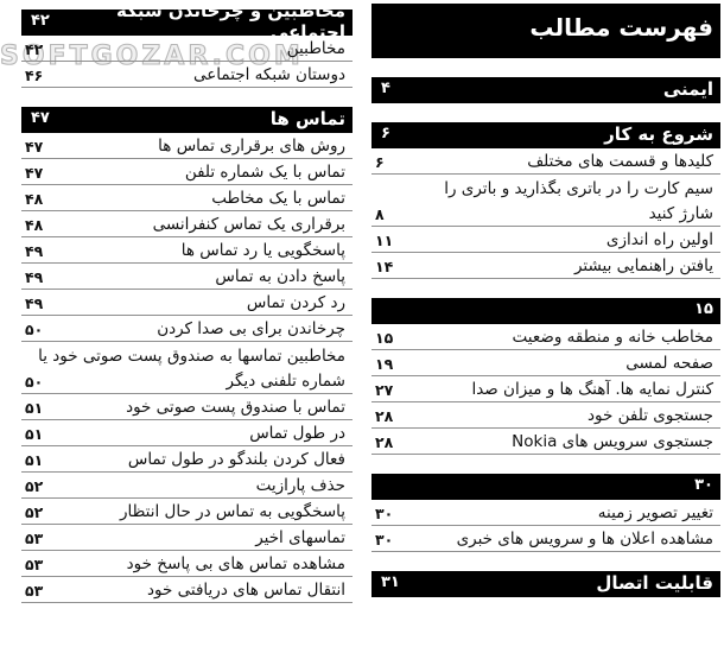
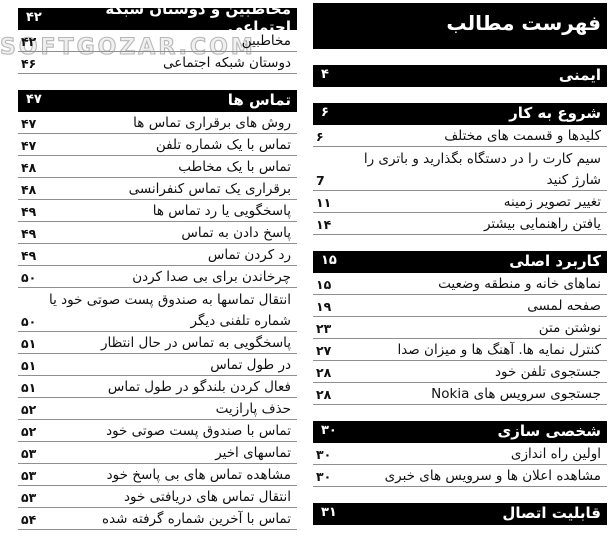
  SOFTGOZAR.COM
  فهرست مطالب
  ایمنی
  ۴
  شروع به کار
  ۶
  کلیدها و قسمت های مختلف
  ۶
- سیم کارت را در باتری بگذارید و باتری را
+ سیم کارت را در دستگاه بگذارید و باتری را
  شارژ کنید
- ۸
+ 7
- اولین راه اندازی
+ تغییر تصویر زمینه
  ۱۱
  یافتن راهنمایی بیشتر
  ۱۴
+ کاربرد اصلی
  ۱۵
- مخاطب خانه و منطقه وضعیت
+ نماهای خانه و منطقه وضعیت
  ۱۵
  صفحه لمسی
  ۱۹
+ نوشتن متن
+ ۲۳
  کنترل نمایه ها. آهنگ ها و میزان صدا
  ۲۷
  جستجوی تلفن خود
  ۲۸
  جستجوی سرویس های Nokia
  ۲۸
+ شخصی سازی
  ۳۰
- تغییر تصویر زمینه
+ اولین راه اندازی
  ۳۰
  مشاهده اعلان ها و سرویس های خبری
  ۳۰
  قابلیت اتصال
  ۳۱
- مخاطبین و چرخاندن شبکه اجتماعی
+ مخاطبین و دوستان شبکه اجتماعی
  ۴۲
  مخاطبین
  ۴۲
  دوستان شبکه اجتماعی
  ۴۶
  تماس ها
  ۴۷
  روش های برقراری تماس ها
  ۴۷
  تماس با یک شماره تلفن
  ۴۷
  تماس با یک مخاطب
  ۴۸
  برقراری یک تماس کنفرانسی
  ۴۸
  پاسخگویی یا رد تماس ها
  ۴۹
  پاسخ دادن به تماس
  ۴۹
  رد کردن تماس
  ۴۹
  چرخاندن برای بی صدا کردن
  ۵۰
- مخاطبین تماسها به صندوق پست صوتی خود یا
+ انتقال تماسها به صندوق پست صوتی خود یا
  شماره تلفنی دیگر
  ۵۰
- تماس با صندوق پست صوتی خود
+ پاسخگویی به تماس در حال انتظار
  ۵۱
  در طول تماس
  ۵۱
  فعال کردن بلندگو در طول تماس
  ۵۱
  حذف پارازیت
  ۵۲
- پاسخگویی به تماس در حال انتظار
+ تماس با صندوق پست صوتی خود
  ۵۲
  تماسهای اخیر
  ۵۳
  مشاهده تماس های بی پاسخ خود
  ۵۳
  انتقال تماس های دریافتی خود
  ۵۳
+ تماس با آخرین شماره گرفته شده
+ ۵۴
